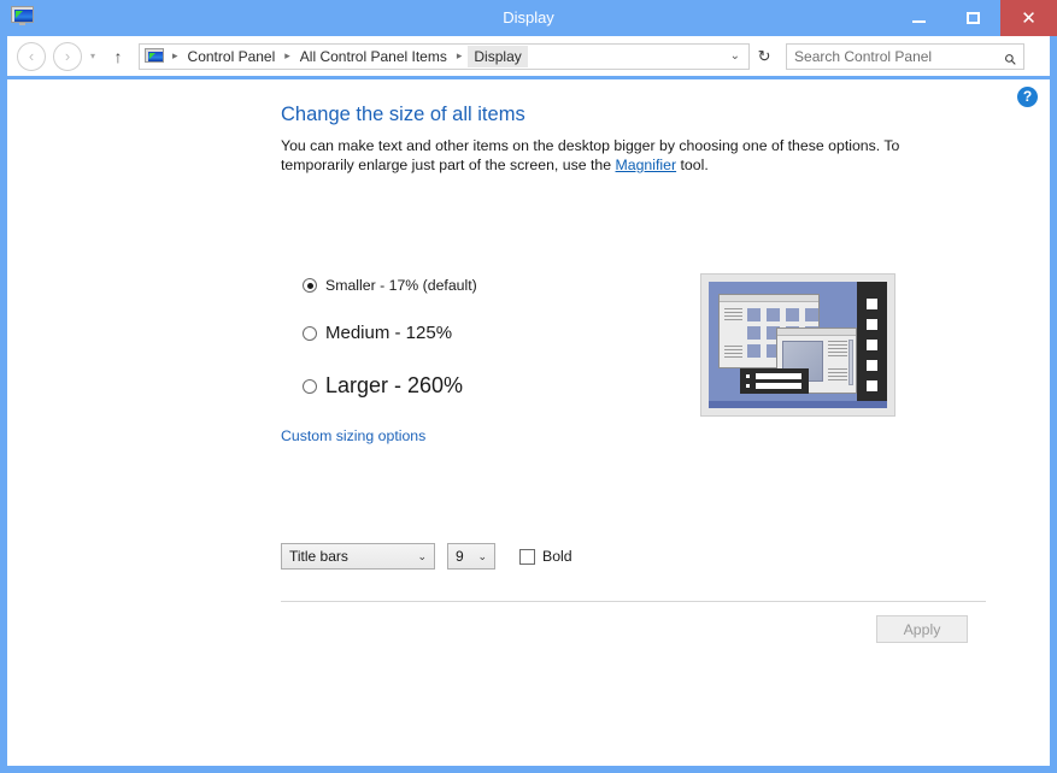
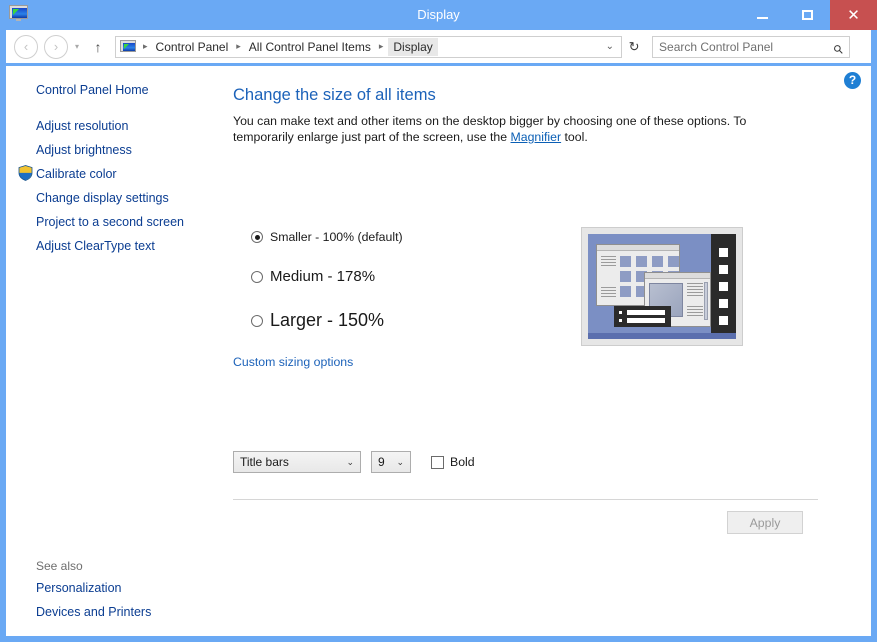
  Display
  ✕
  ‹
  ›
  ▾
  ↑
  ▸
  Control Panel
  ▸
  All Control Panel Items
  ▸
  Display
  ⌄
  ↻
  Search Control Panel
  ?
+ Control Panel Home
+ Adjust resolution
+ Adjust brightness
+ Calibrate color
+ Change display settings
+ Project to a second screen
+ Adjust ClearType text
+ See also
+ Personalization
+ Devices and Printers
  Change the size of all items
  You can make text and other items on the desktop bigger by choosing one of these options. To temporarily enlarge just part of the screen, use the Magnifier tool.
- Smaller - 17% (default)
+ Smaller - 100% (default)
- Medium - 125%
+ Medium - 178%
- Larger - 260%
+ Larger - 150%
  Custom sizing options
  Title bars
  ⌄
  9
  ⌄
  Bold
  Apply
